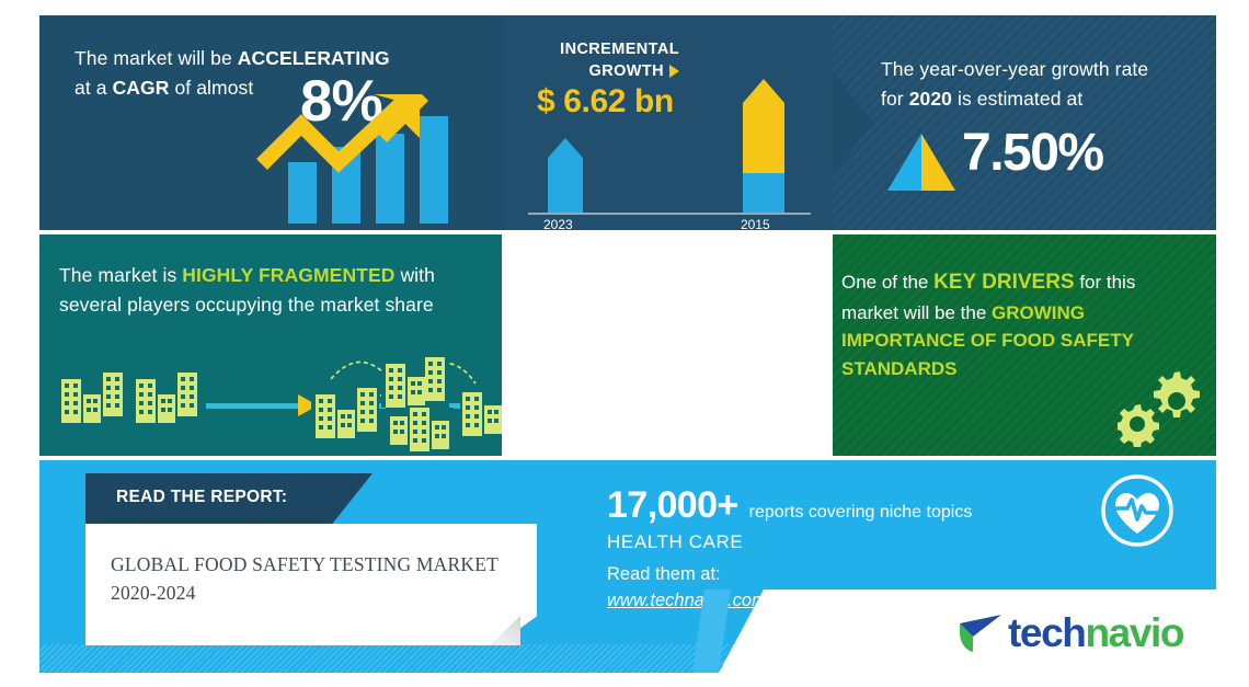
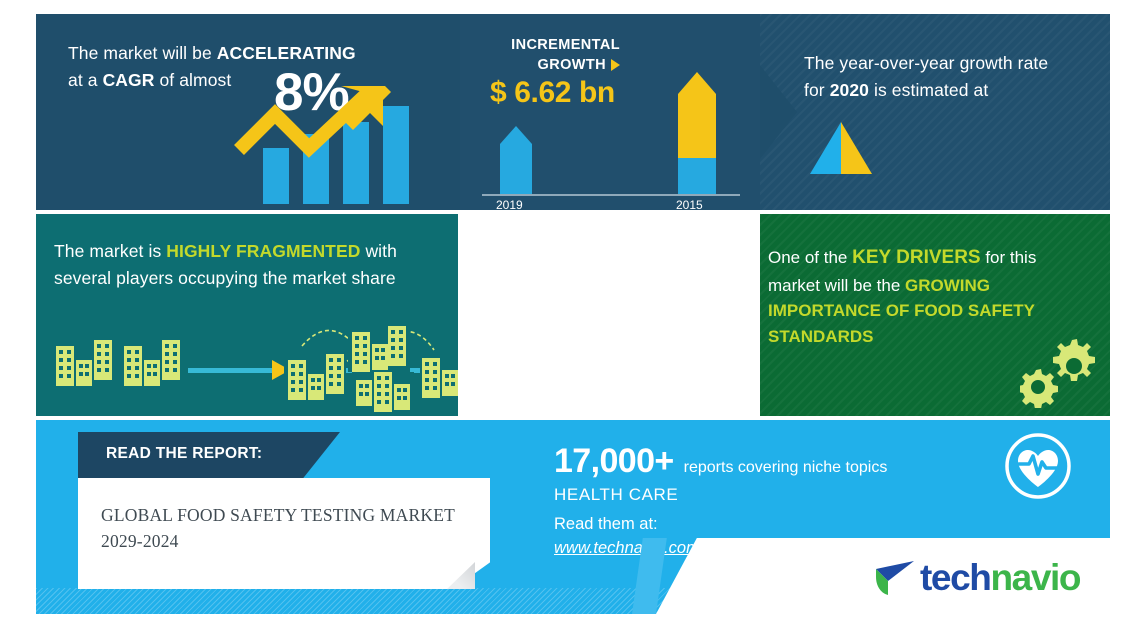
  The market will be ACCELERATING
  at a CAGR of almost
  8%
  INCREMENTAL
  GROWTH
  $ 6.62 bn
- 2023
+ 2019
  2015
  The year-over-year growth rate
  for 2020 is estimated at
- 7.50%
  The market is HIGHLY FRAGMENTED with
  several players occupying the market share
  One of the KEY DRIVERS for this
  market will be the GROWING
  IMPORTANCE OF FOOD SAFETY
  STANDARDS
  READ THE REPORT:
- GLOBAL FOOD SAFETY TESTING MARKET 2020-2024
+ GLOBAL FOOD SAFETY TESTING MARKET 2029-2024
  17,000+ reports covering niche topics
  HEALTH CARE
  Read them at:
  www.techna.co
  technavio
